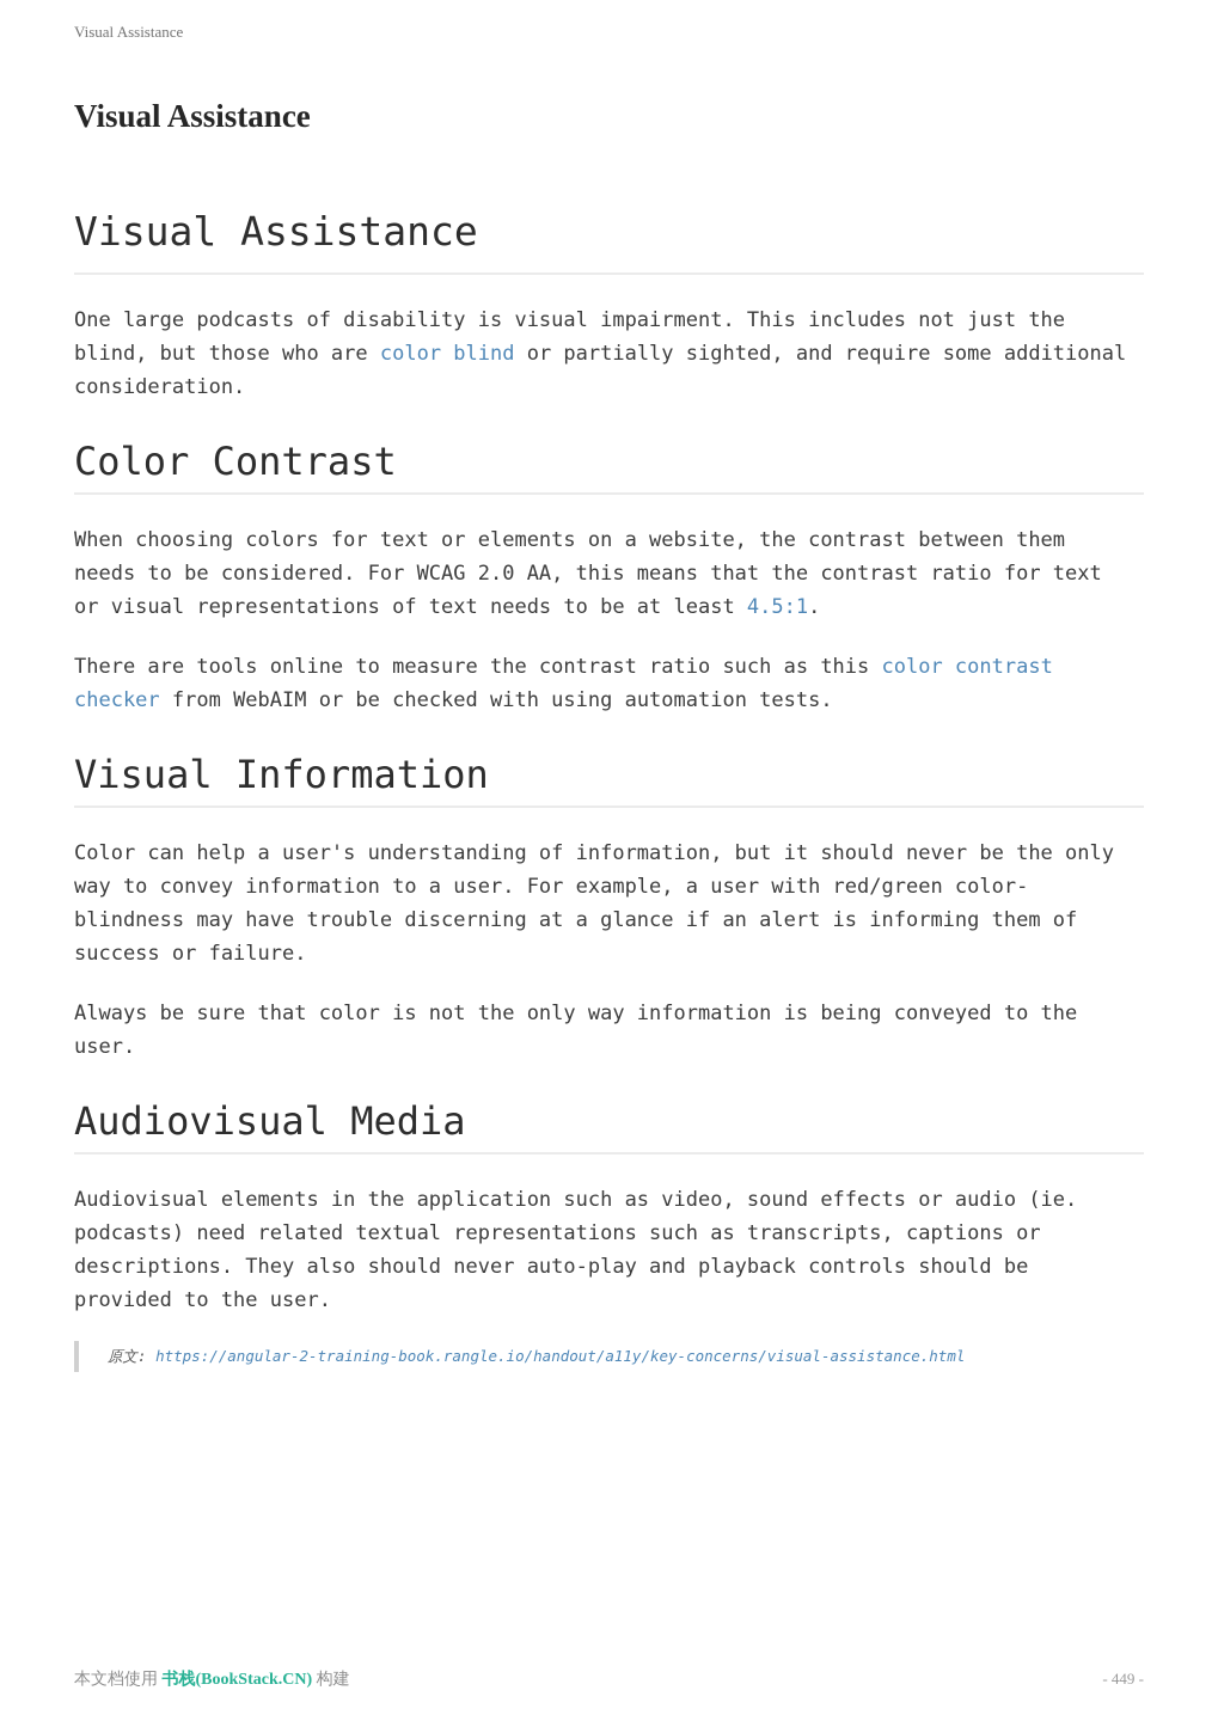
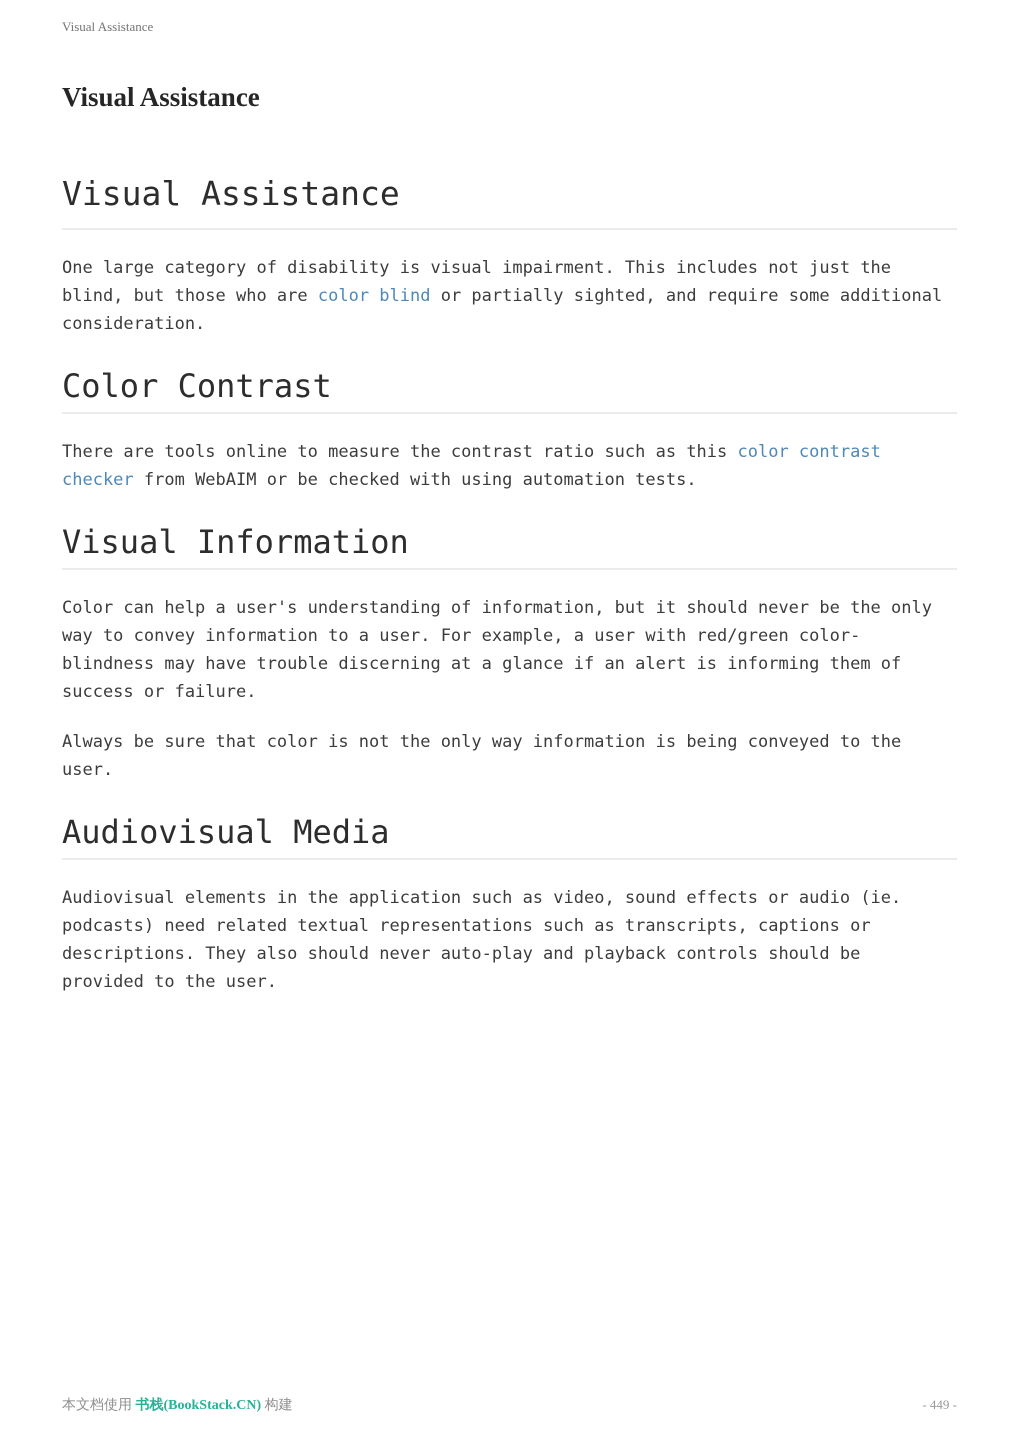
  Visual Assistance
  Visual Assistance
  Visual Assistance
- One large podcasts of disability is visual impairment. This includes not just the blind, but those who are color blind or partially sighted, and require some additional consideration.
+ One large category of disability is visual impairment. This includes not just the blind, but those who are color blind or partially sighted, and require some additional consideration.
  Color Contrast
- When choosing colors for text or elements on a website, the contrast between them needs to be considered. For WCAG 2.0 AA, this means that the contrast ratio for text or visual representations of text needs to be at least 4.5:1.
  There are tools online to measure the contrast ratio such as this color contrast checker from WebAIM or be checked with using automation tests.
  Visual Information
  Color can help a user's understanding of information, but it should never be the only way to convey information to a user. For example, a user with red/green color-blindness may have trouble discerning at a glance if an alert is informing them of success or failure.
  Always be sure that color is not the only way information is being conveyed to the user.
  Audiovisual Media
  Audiovisual elements in the application such as video, sound effects or audio (ie. podcasts) need related textual representations such as transcripts, captions or descriptions. They also should never auto-play and playback controls should be provided to the user.
- 原文: https://angular-2-training-book.rangle.io/handout/a11y/key-concerns/visual-assistance.html
  本文档使用 书栈(BookStack.CN) 构建
  - 449 -
